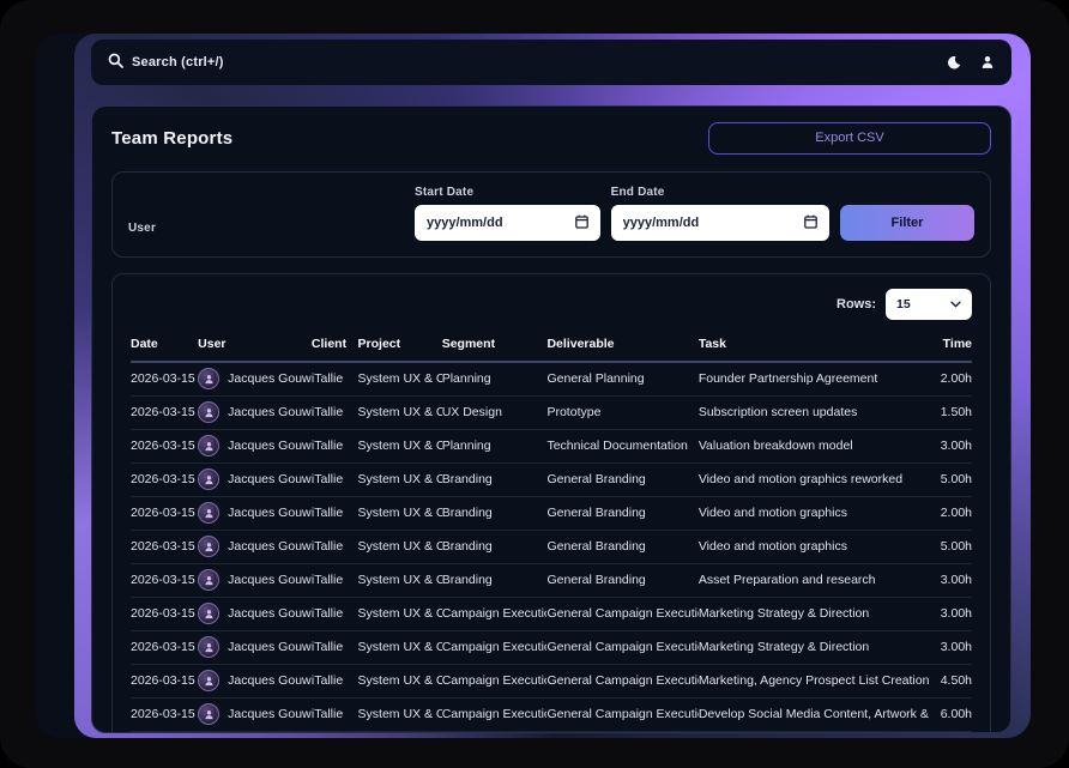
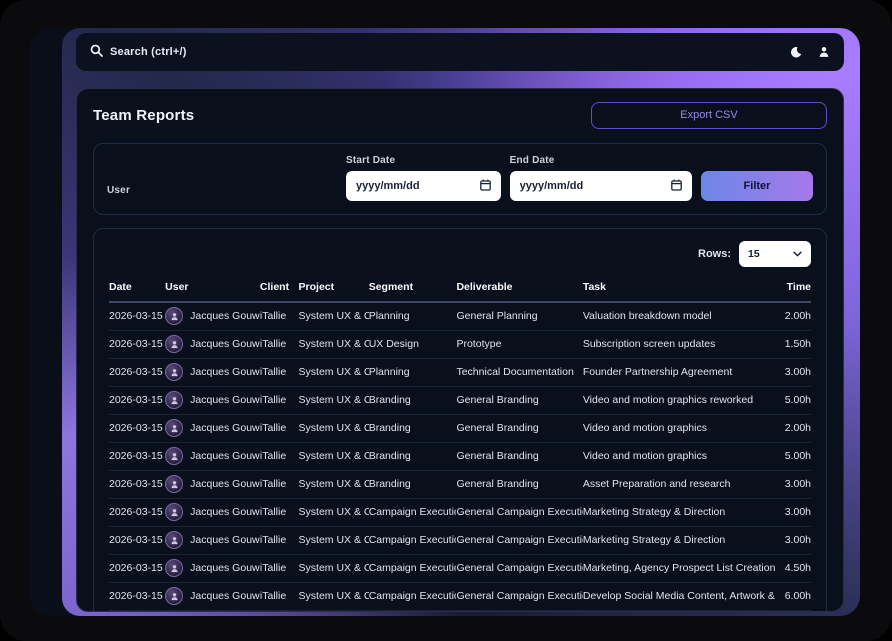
  Search (ctrl+/)
  Team Reports
  Export CSV
  User
  Start Date
  yyyy/mm/dd
  End Date
  yyyy/mm/dd
  Filter
  Rows:
  15
  Date	User	Client	Project	Segment	Deliverable	Task	Time
- 2026-03-15	Jacques Gouw	iTallie	System UX & C	Planning	General Planning	Founder Partnership Agreement	2.00h
+ 2026-03-15	Jacques Gouw	iTallie	System UX & C	Planning	General Planning	Valuation breakdown model	2.00h
  2026-03-15	Jacques Gouw	iTallie	System UX & C	UX Design	Prototype	Subscription screen updates	1.50h
- 2026-03-15	Jacques Gouw	iTallie	System UX & C	Planning	Technical Documentation	Valuation breakdown model	3.00h
+ 2026-03-15	Jacques Gouw	iTallie	System UX & C	Planning	Technical Documentation	Founder Partnership Agreement	3.00h
  2026-03-15	Jacques Gouw	iTallie	System UX & C	Branding	General Branding	Video and motion graphics reworked	5.00h
  2026-03-15	Jacques Gouw	iTallie	System UX & C	Branding	General Branding	Video and motion graphics	2.00h
  2026-03-15	Jacques Gouw	iTallie	System UX & C	Branding	General Branding	Video and motion graphics	5.00h
  2026-03-15	Jacques Gouw	iTallie	System UX & C	Branding	General Branding	Asset Preparation and research	3.00h
  2026-03-15	Jacques Gouw	iTallie	System UX & C	Campaign Executi	General Campaign Executi	Marketing Strategy & Direction	3.00h
  2026-03-15	Jacques Gouw	iTallie	System UX & C	Campaign Executi	General Campaign Executi	Marketing Strategy & Direction	3.00h
  2026-03-15	Jacques Gouw	iTallie	System UX & C	Campaign Executi	General Campaign Executi	Marketing, Agency Prospect List Creation	4.50h
  2026-03-15	Jacques Gouw	iTallie	System UX & C	Campaign Executi	General Campaign Executi	Develop Social Media Content, Artwork &	6.00h
